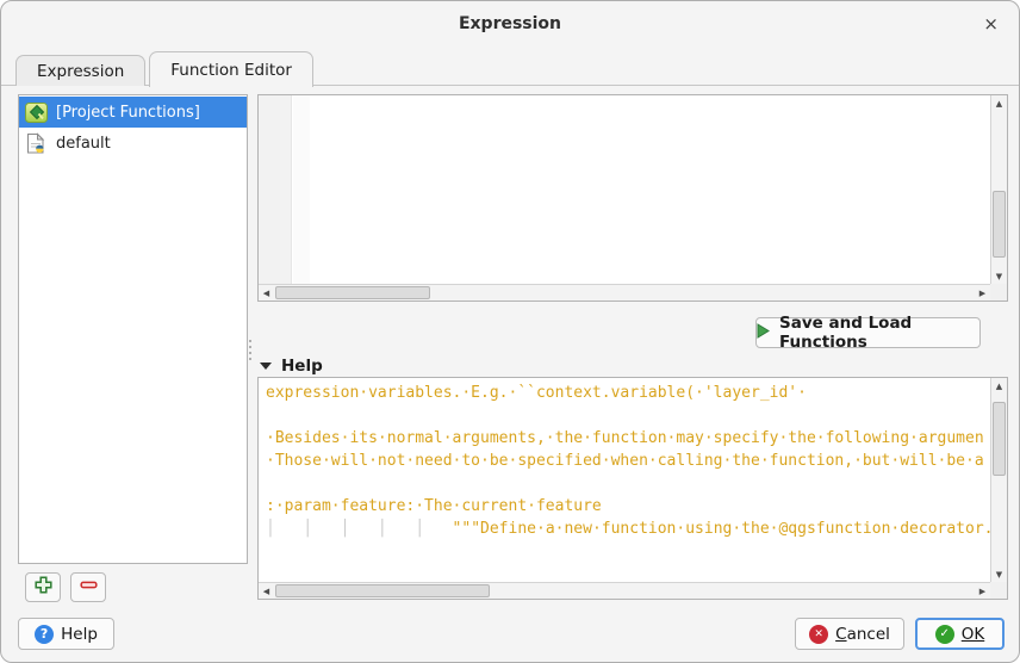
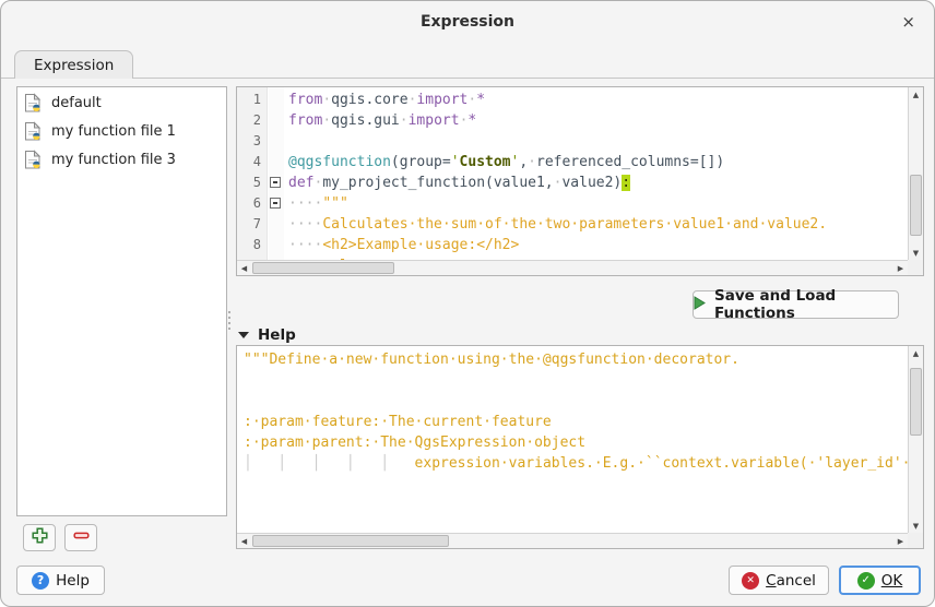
  Expression
  ×
  Expression
- Function Editor
- [Project Functions]
  default
+ my function file 1
+ my function file 3
+ 1
+ from·qgis.core·import·*
+ 2
+ from·qgis.gui·import·*
+ 3
+ 4
+ @qgsfunction(group='Custom',·referenced_columns=[])
+ 5
+ def·my_project_function(value1,·value2):
+ 6
+ ····"""
+ 7
+ ····Calculates·the·sum·of·the·two·parameters·value1·and·value2.
+ 8
+ ····<h2>Example·usage:</h2>
  ▲
  ▼
  ◀
  ▶
  Save and Load Functions
  Help
- expression·variables.·E.g.·``context.variable(·'layer_id'·
+ """Define·a·new·function·using·the·@qgsfunction·decorator.
- ·Besides·its·normal·arguments,·the·function·may·specify·the·following·argumen
- ·Those·will·not·need·to·be·specified·when·calling·the·function,·but·will·be·a
  :·param·feature:·The·current·feature
+ :·param·parent:·The·QgsExpression·object
- │ │ │ │ │ """Define·a·new·function·using·the·@qgsfunction·decorator.
+ │ │ │ │ │ expression·variables.·E.g.·``context.variable(·'layer_id'·
  ▲
  ▼
  ◀
  ▶
  ?
  Help
  ✕
  Cancel
  ✓
  OK
